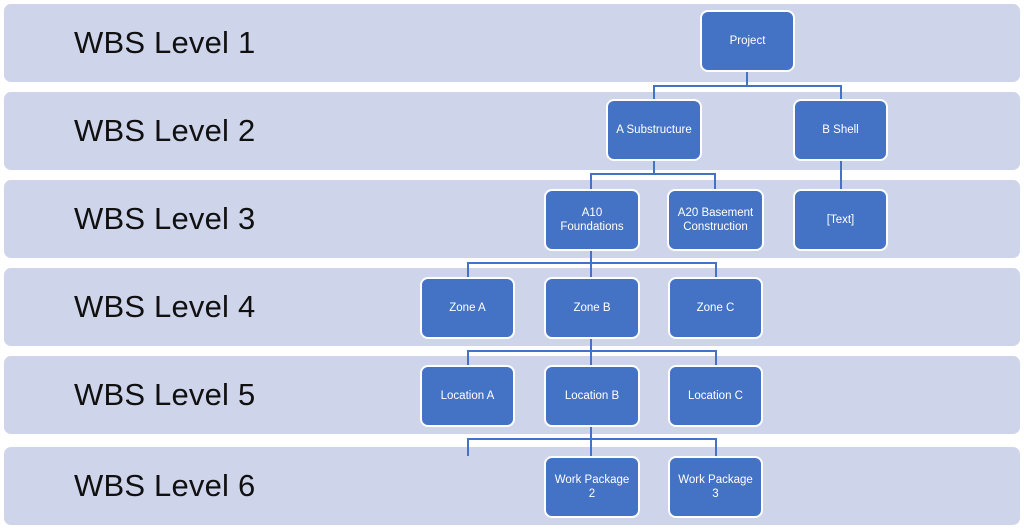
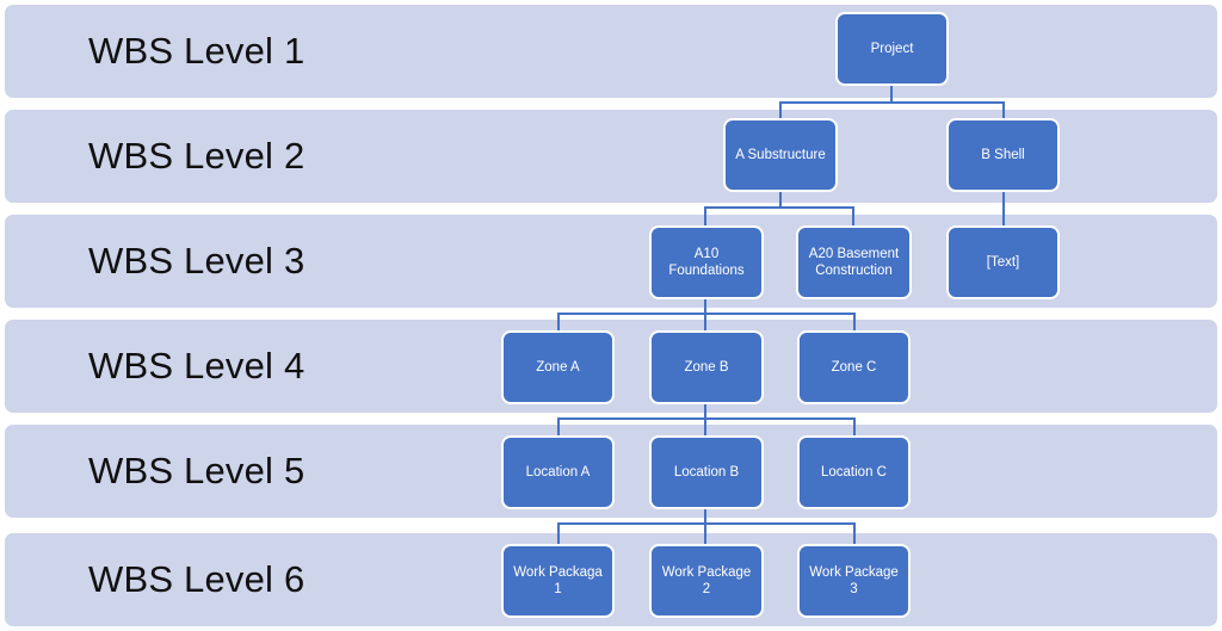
  WBS Level 1
  WBS Level 2
  WBS Level 3
  WBS Level 4
  WBS Level 5
  WBS Level 6
  Project
  A Substructure
  B Shell
  A10
  Foundations
  A20 Basement
  Construction
  [Text]
  Zone A
  Zone B
  Zone C
  Location A
  Location B
  Location C
+ Work Packaga
+ 1
  Work Package
  2
  Work Package
  3
